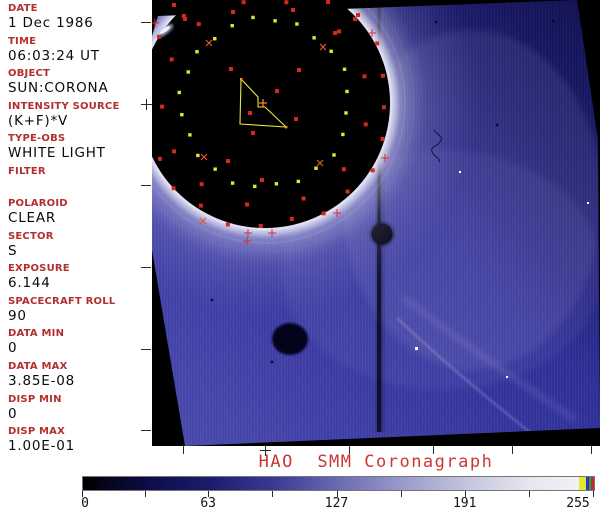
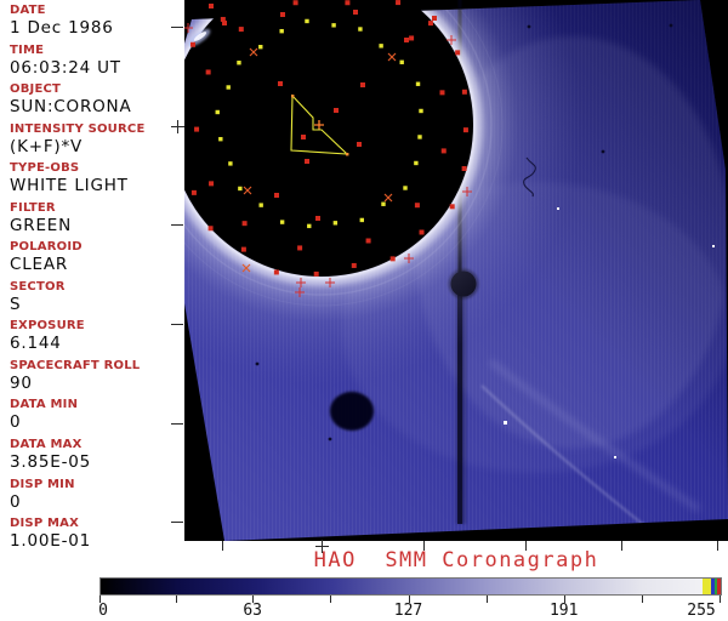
  DATE
  1 Dec 1986
  TIME
  06:03:24 UT
  OBJECT
  SUN:CORONA
  INTENSITY SOURCE
  (K+F)*V
  TYPE-OBS
  WHITE LIGHT
  FILTER
+ GREEN
  POLAROID
  CLEAR
  SECTOR
  S
  EXPOSURE
  6.144
  SPACECRAFT ROLL
  90
  DATA MIN
  0
  DATA MAX
- 3.85E-08
+ 3.85E-05
  DISP MIN
  0
  DISP MAX
  1.00E-01
  HAO SMM Coronagraph
  0
  63
  127
  191
  255
